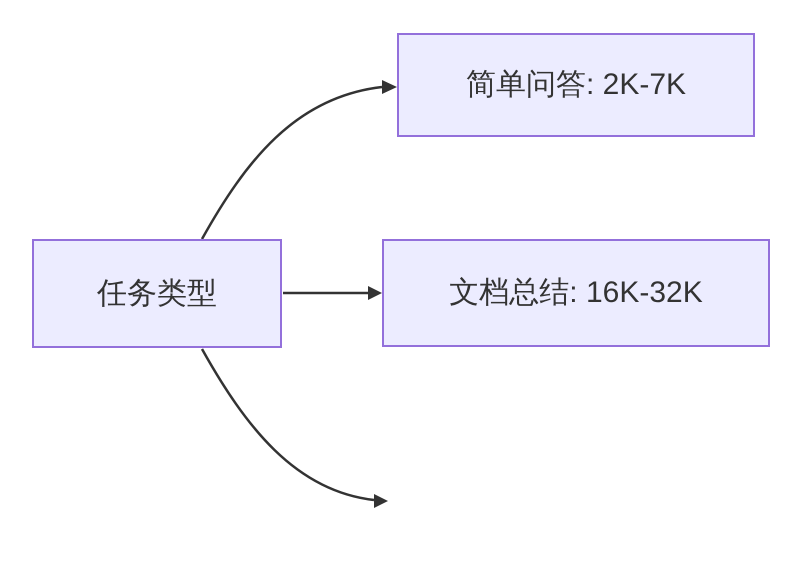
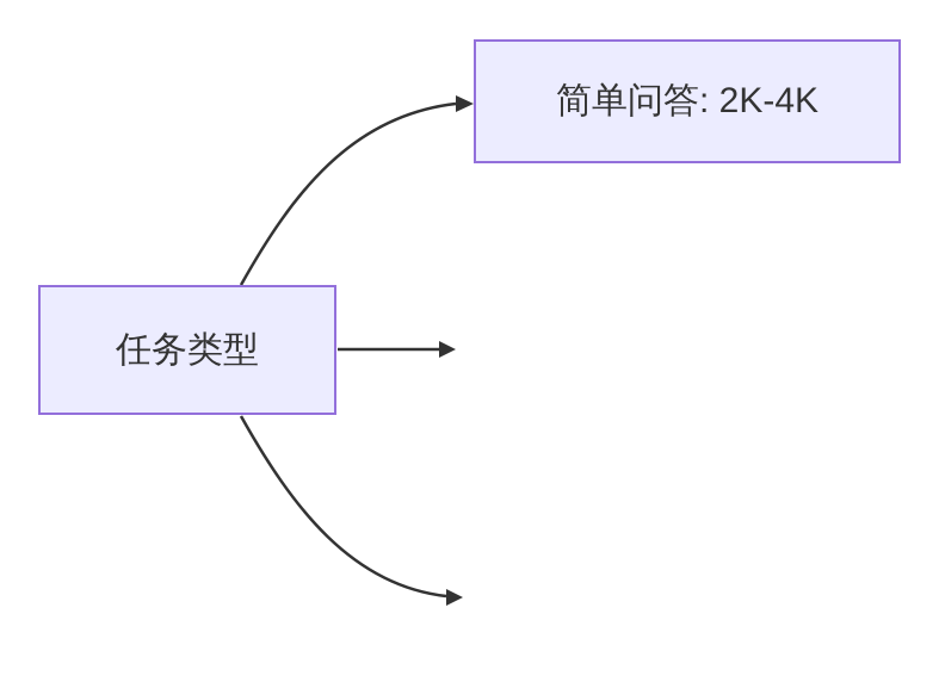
  任务类型
- 简单问答: 2K-7K
+ 简单问答: 2K-4K
- 文档总结: 16K-32K
